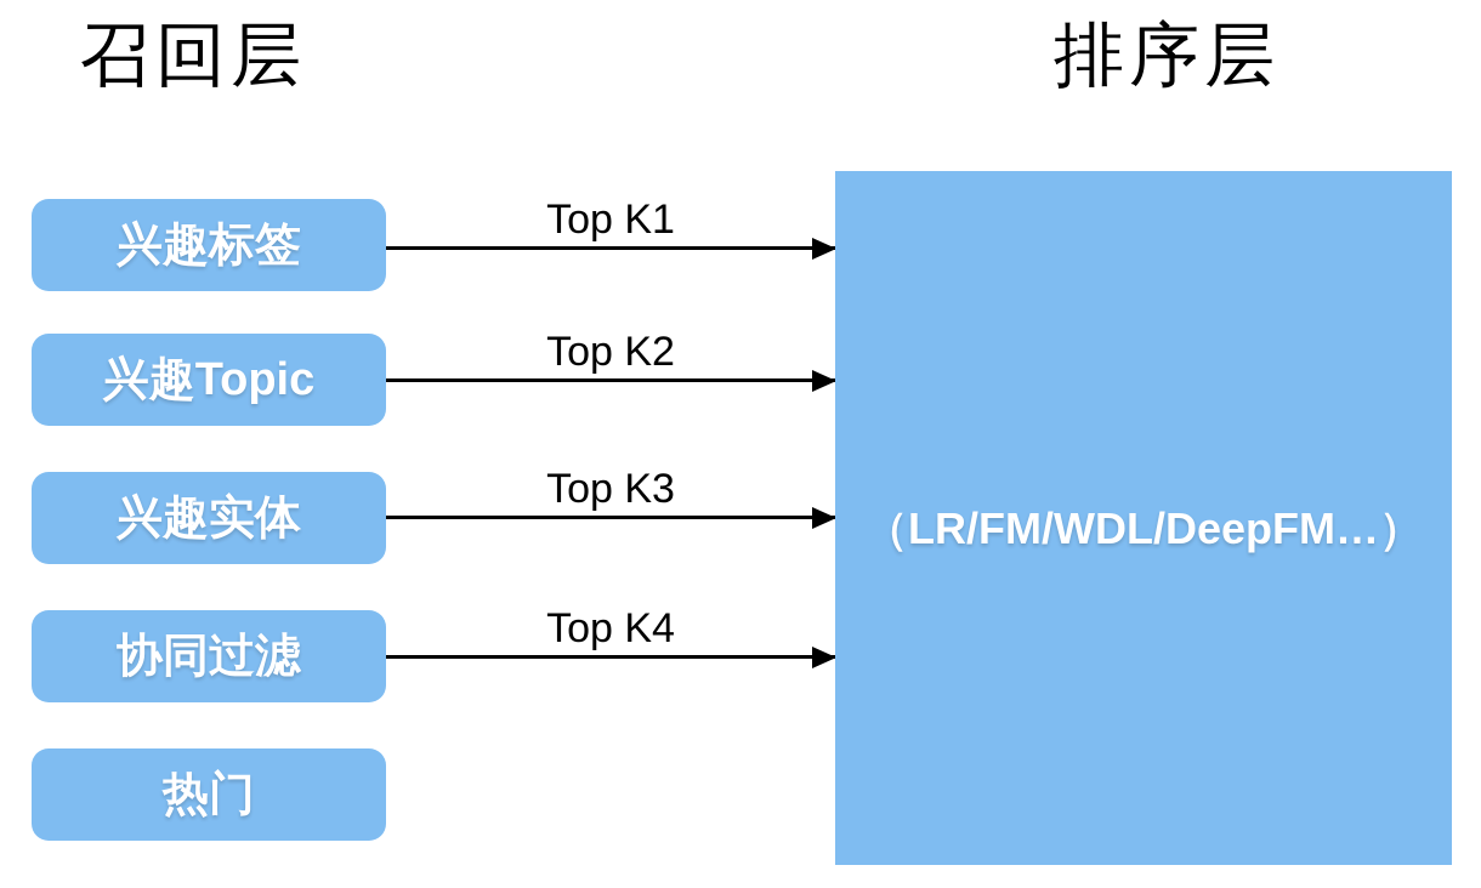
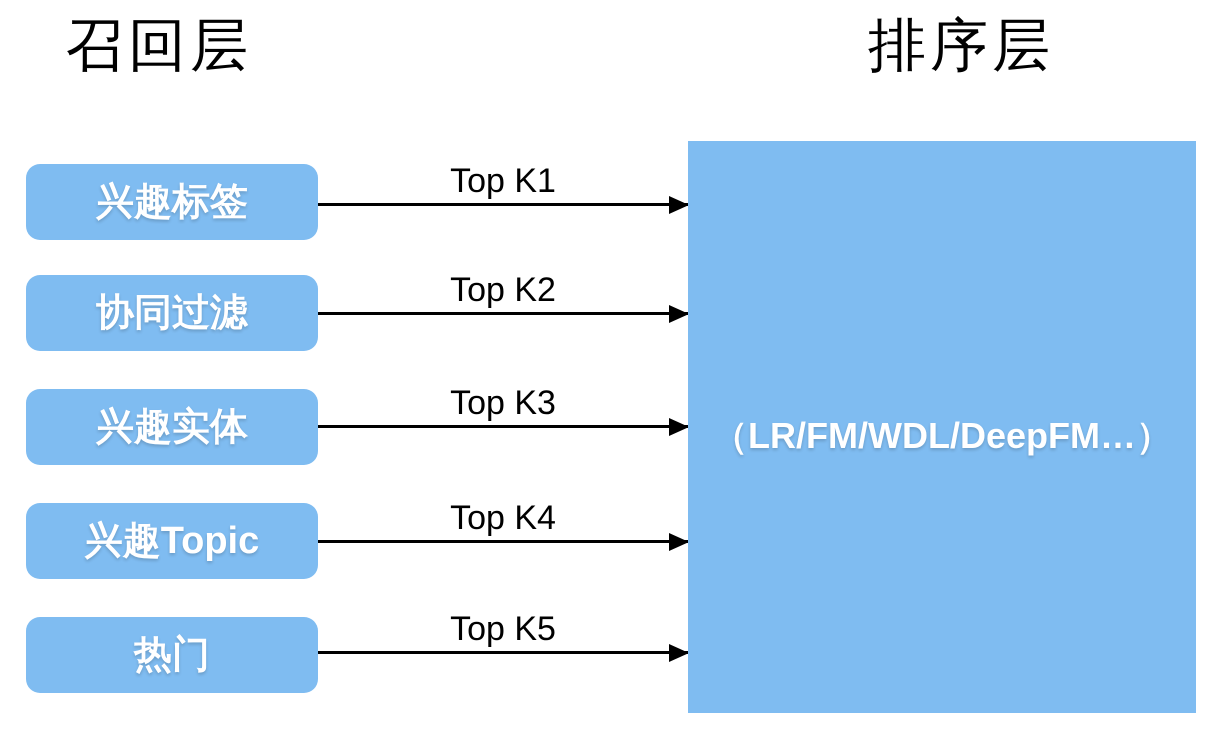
  召回层
  排序层
  兴趣标签
- 兴趣Topic
+ 协同过滤
  兴趣实体
- 协同过滤
+ 兴趣Topic
  热门
  Top K1
  Top K2
  Top K3
  Top K4
+ Top K5
  （LR/FM/WDL/DeepFM…）
